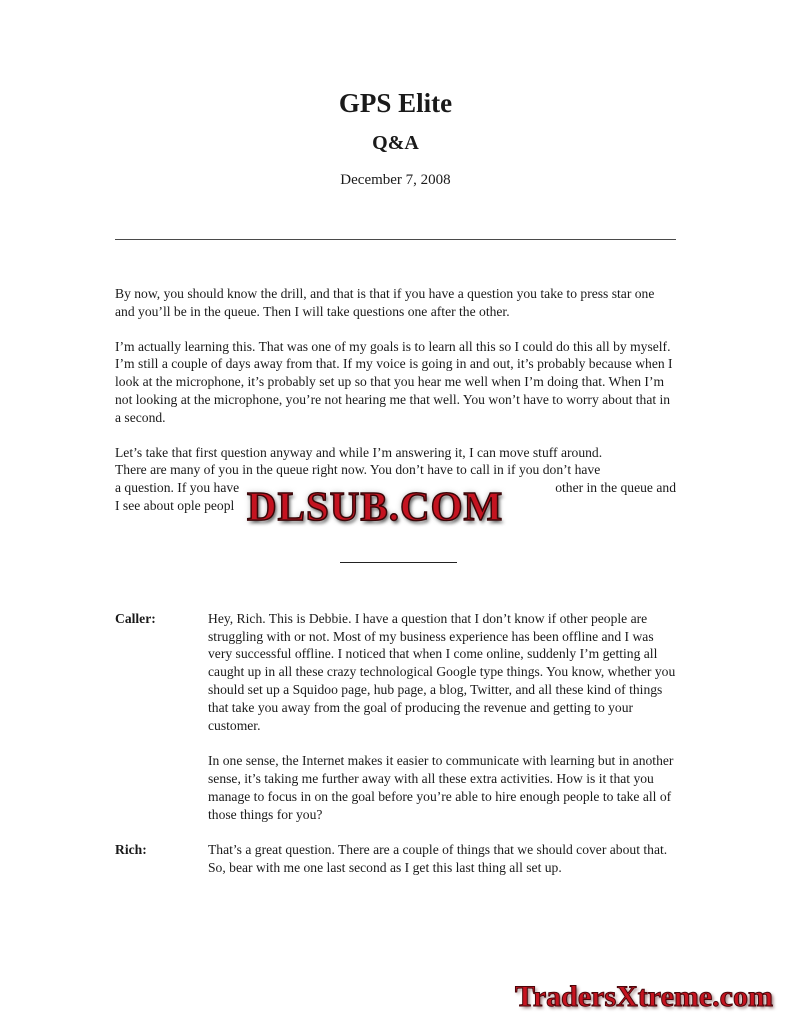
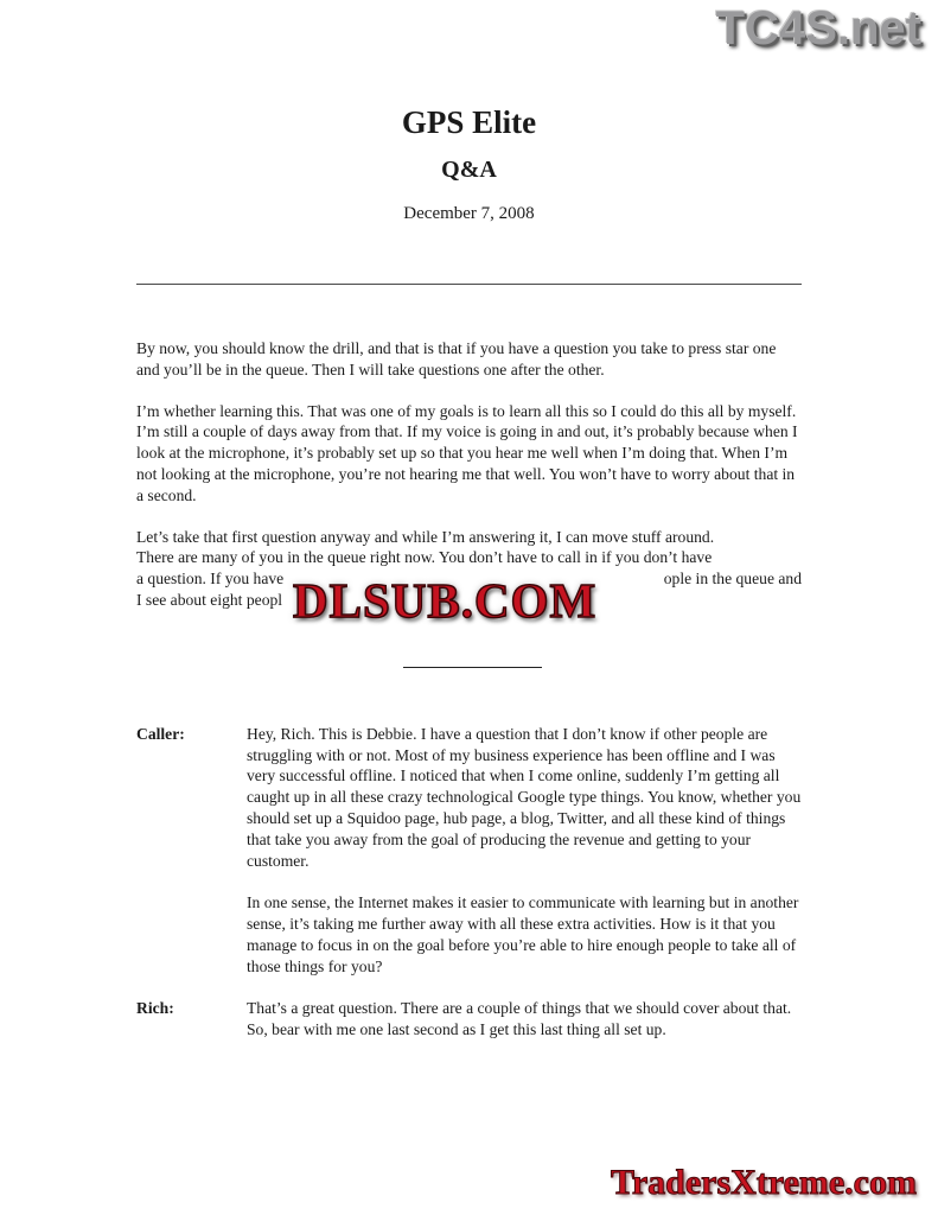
+ TC4S.net
  GPS Elite
  Q&A
  December 7, 2008
  By now, you should know the drill, and that is that if you have a question you take to press star one and you’ll be in the queue. Then I will take questions one after the other.
- I’m actually learning this. That was one of my goals is to learn all this so I could do this all by myself. I’m still a couple of days away from that. If my voice is going in and out, it’s probably because when I look at the microphone, it’s probably set up so that you hear me well when I’m doing that. When I’m not looking at the microphone, you’re not hearing me that well. You won’t have to worry about that in a second.
+ I’m whether learning this. That was one of my goals is to learn all this so I could do this all by myself. I’m still a couple of days away from that. If my voice is going in and out, it’s probably because when I look at the microphone, it’s probably set up so that you hear me well when I’m doing that. When I’m not looking at the microphone, you’re not hearing me that well. You won’t have to worry about that in a second.
  Let’s take that first question anyway and while I’m answering it, I can move stuff around.
  There are many of you in the queue right now. You don’t have to call in if you don’t have
  a question. If you have
- other in the queue and
+ ople in the queue and
- I see about ople peopl
+ I see about eight peopl
  Caller:
  Hey, Rich. This is Debbie. I have a question that I don’t know if other people are struggling with or not. Most of my business experience has been offline and I was very successful offline. I noticed that when I come online, suddenly I’m getting all caught up in all these crazy technological Google type things. You know, whether you should set up a Squidoo page, hub page, a blog, Twitter, and all these kind of things that take you away from the goal of producing the revenue and getting to your customer.
  In one sense, the Internet makes it easier to communicate with learning but in another sense, it’s taking me further away with all these extra activities. How is it that you manage to focus in on the goal before you’re able to hire enough people to take all of those things for you?
  Rich:
  That’s a great question. There are a couple of things that we should cover about that. So, bear with me one last second as I get this last thing all set up.
  DLSUB.COM
  TradersXtreme.com
